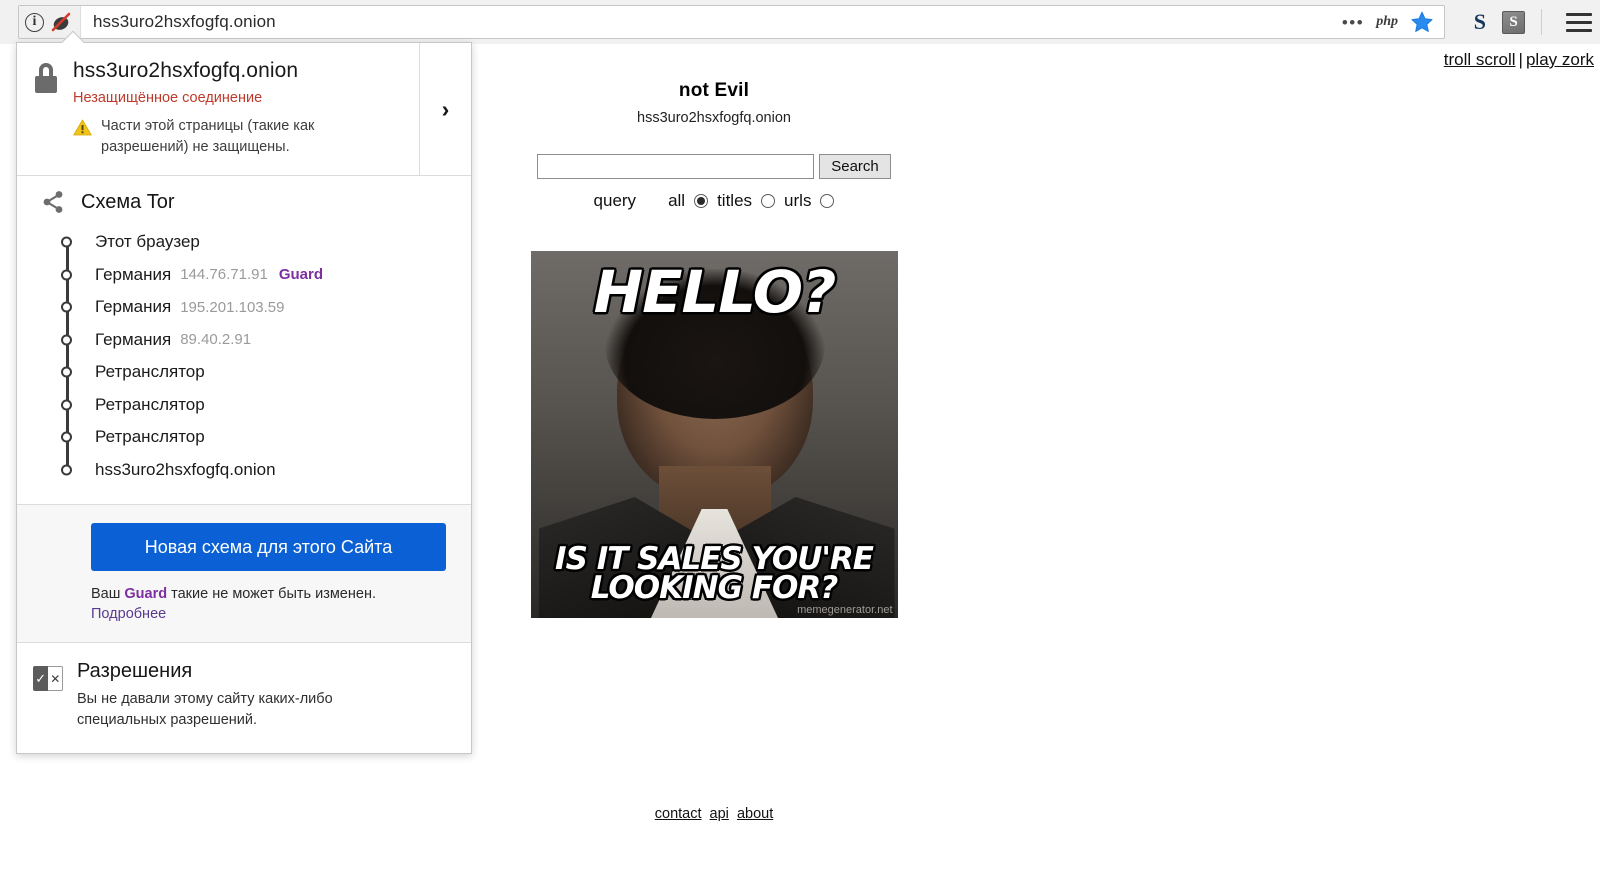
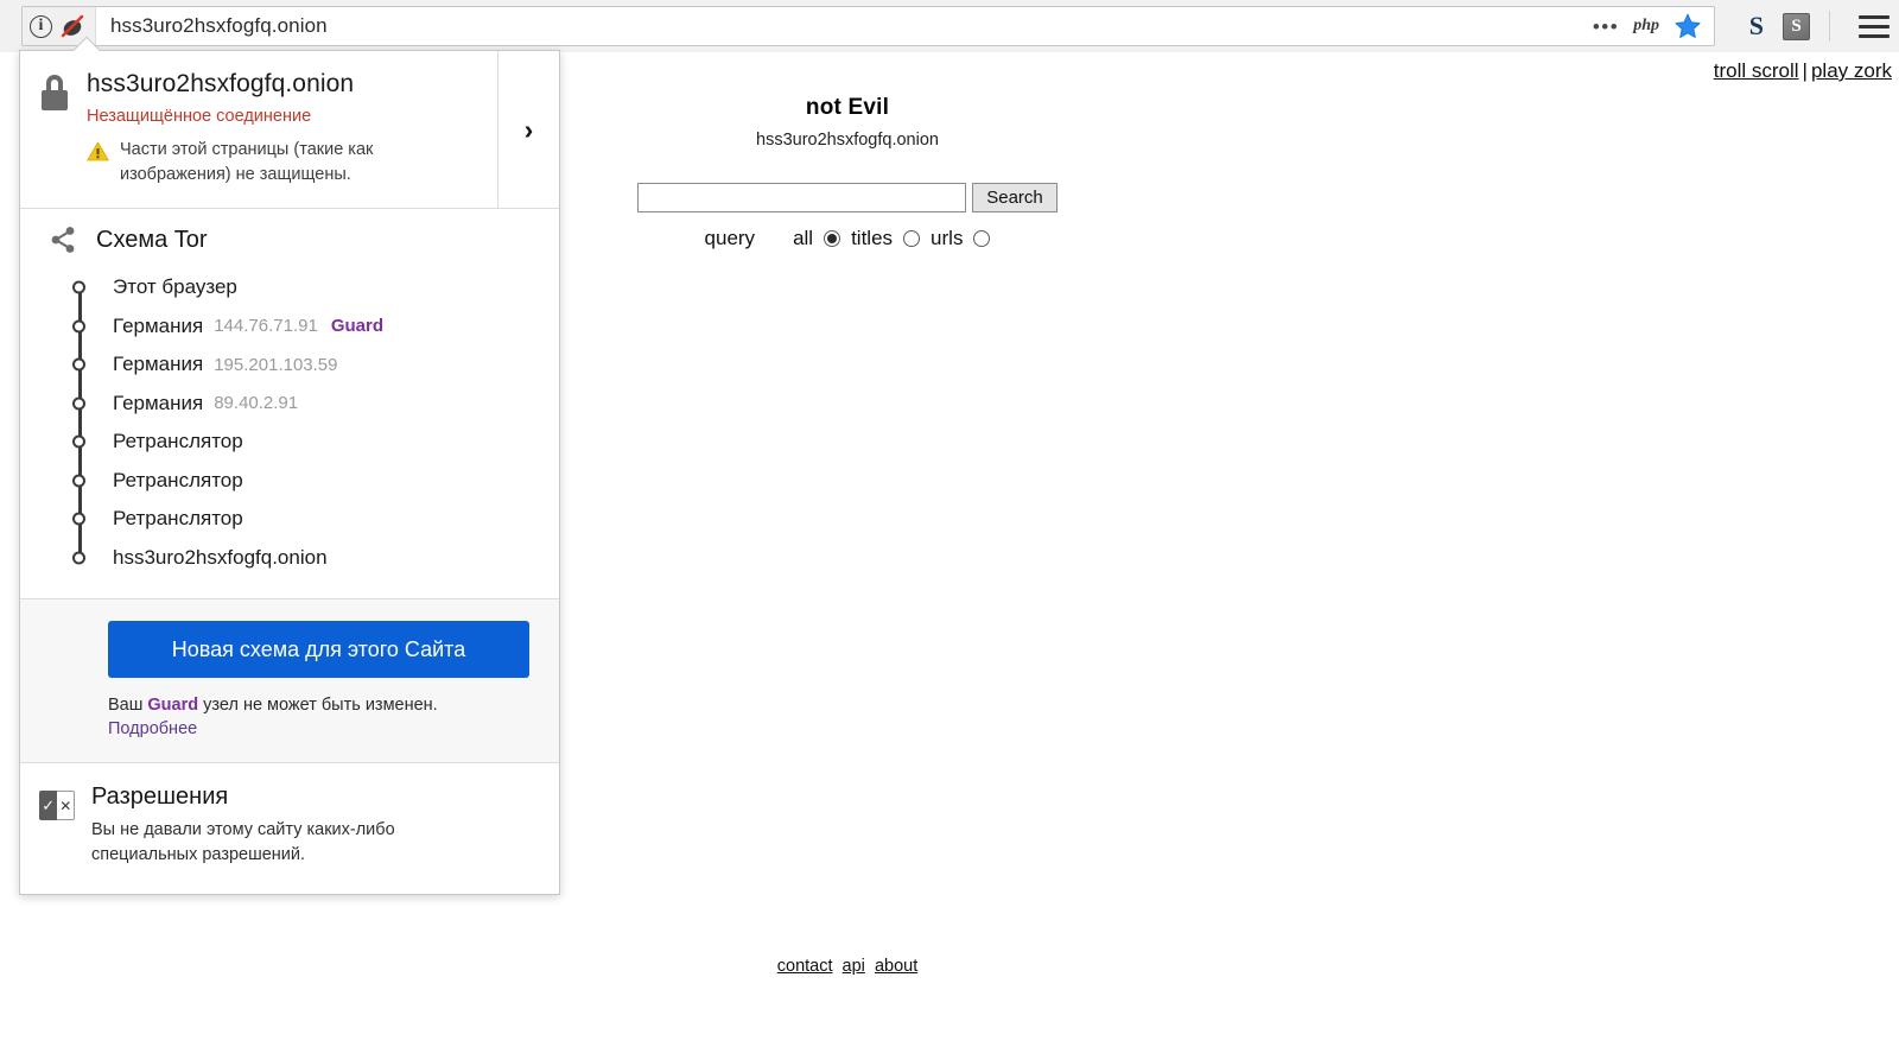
  i
  hss3uro2hsxfogfq.onion
  •••
  php
  S
  S
  troll scroll | play zork
  not Evil
  hss3uro2hsxfogfq.onion
  Search
  query
  all
  titles
  urls
- HELLO?
- IS IT SALES YOU'RE LOOKING FOR?
- memegenerator.net
  contact api about
  hss3uro2hsxfogfq.onion
  Незащищённое соединение
- Части этой страницы (такие как разрешений) не защищены.
+ Части этой страницы (такие как изображения) не защищены.
  ›
  Схема Tor
  Этот браузер
  Германия
  144.76.71.91
  Guard
  Германия
  195.201.103.59
  Германия
  89.40.2.91
  Ретранслятор
  Ретранслятор
  Ретранслятор
  hss3uro2hsxfogfq.onion
  Новая схема для этого Сайта
- Ваш Guard такие не может быть изменен.
+ Ваш Guard узел не может быть изменен.
  Подробнее
  ✓
  ✕
  Разрешения
  Вы не давали этому сайту каких-либо специальных разрешений.
